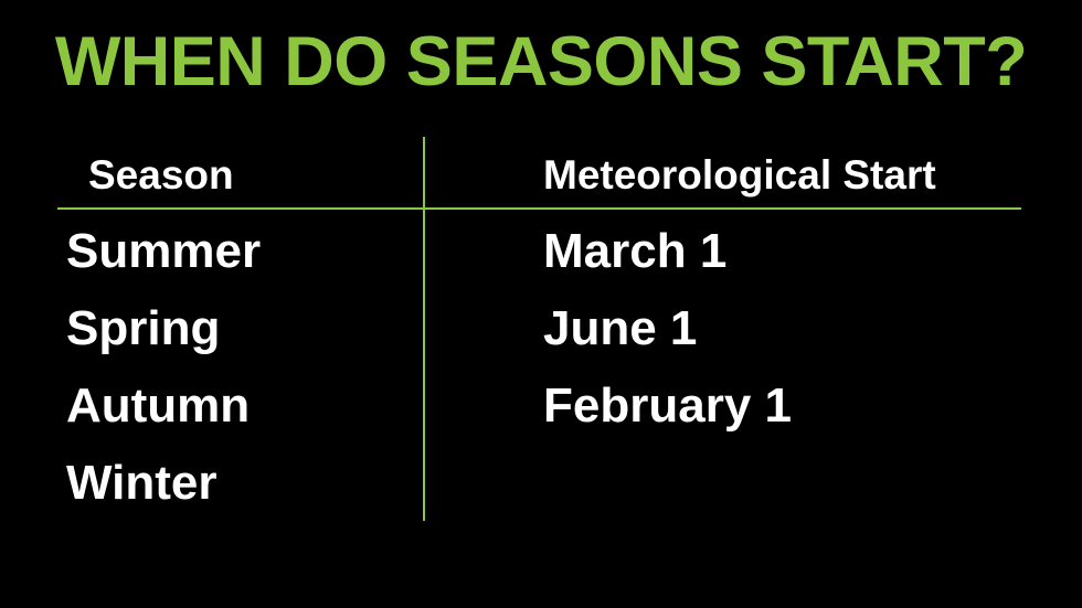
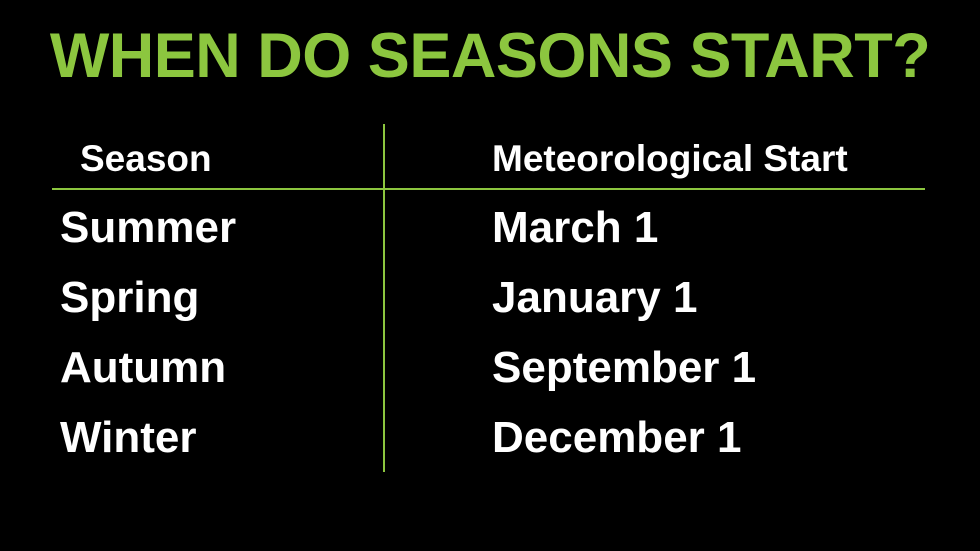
  WHEN DO SEASONS START?
  Season
  Meteorological Start
  Summer
  March 1
  Spring
- June 1
+ January 1
  Autumn
- February 1
+ September 1
  Winter
+ December 1
